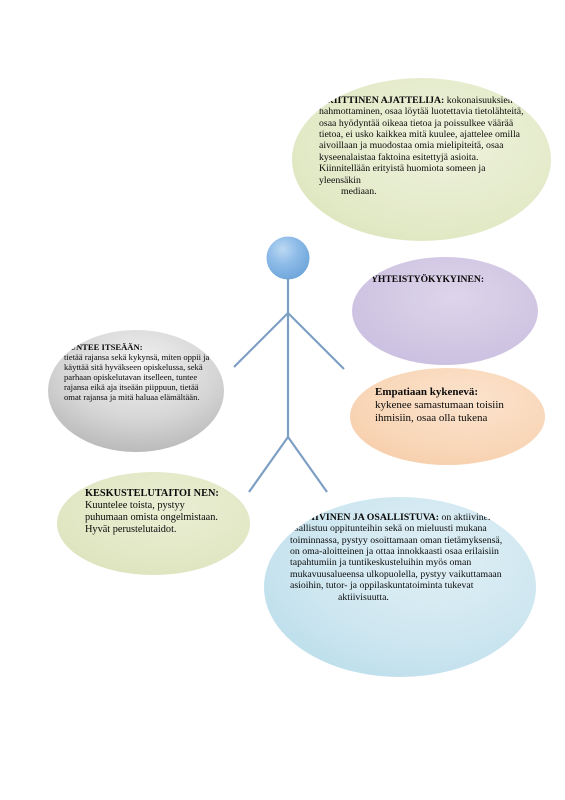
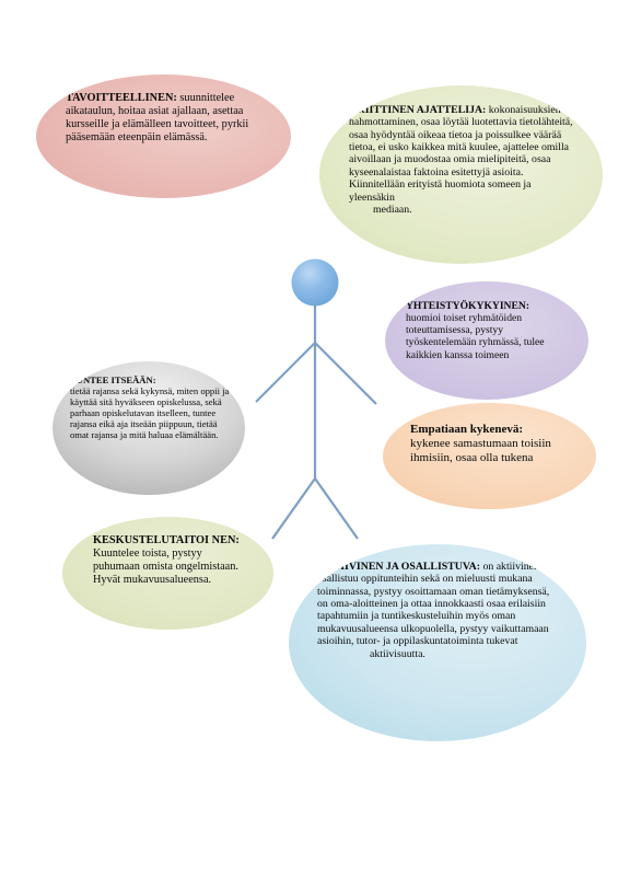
+ TAVOITTEELLINEN: suunnittelee aikataulun, hoitaa asiat ajallaan, asettaa kursseille ja elämälleen tavoitteet, pyrkii pääsemään eteenpäin elämässä.
  KRIITTINEN AJATTELIJA: kokonaisuuksien hahmottaminen, osaa löytää luotettavia tietolähteitä, osaa hyödyntää oikeaa tietoa ja poissulkee väärää tietoa, ei usko kaikkea mitä kuulee, ajattelee omilla aivoillaan ja muodostaa omia mielipiteitä, osaa kyseenalaistaa faktoina esitettyjä asioita. Kiinnitellään erityistä huomiota someen ja yleensäkin
  mediaan.
  YHTEISTYÖKYKYINEN:
+ huomioi toiset ryhmätöiden toteuttamisessa, pystyy työskentelemään ryhmässä, tulee kaikkien kanssa toimeen
  TUNTEE ITSEÄÄN:
  tietää rajansa sekä kykynsä, miten oppii ja käyttää sitä hyväkseen opiskelussa, sekä parhaan opiskelutavan itselleen, tuntee rajansa eikä aja itseään piippuun, tietää omat rajansa ja mitä haluaa elämältään.
  Empatiaan kykenevä:
  kykenee samastumaan toisiin ihmisiin, osaa olla tukena
- KESKUSTELUTAITOI NEN: Kuuntelee toista, pystyy puhumaan omista ongelmistaan. Hyvät perustelutaidot.
+ KESKUSTELUTAITOI NEN: Kuuntelee toista, pystyy puhumaan omista ongelmistaan. Hyvät mukavuusalueensa.
  AKTIIVINEN JA OSALLISTUVA: on aktiivinen ja osallistuu oppitunteihin sekä on mieluusti mukana toiminnassa, pystyy osoittamaan oman tietämyksensä, on oma-aloitteinen ja ottaa innokkaasti osaa erilaisiin tapahtumiin ja tuntikeskusteluihin myös oman mukavuusalueensa ulkopuolella, pystyy vaikuttamaan asioihin, tutor- ja oppilaskuntatoiminta tukevat
  aktiivisuutta.
